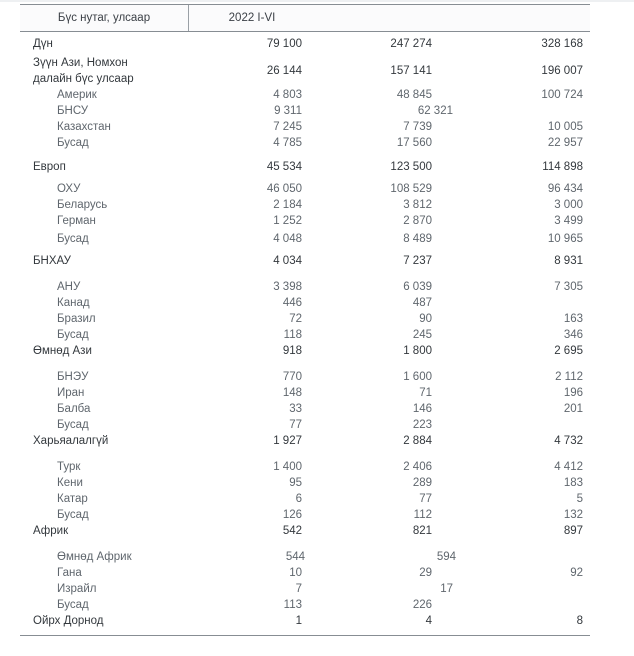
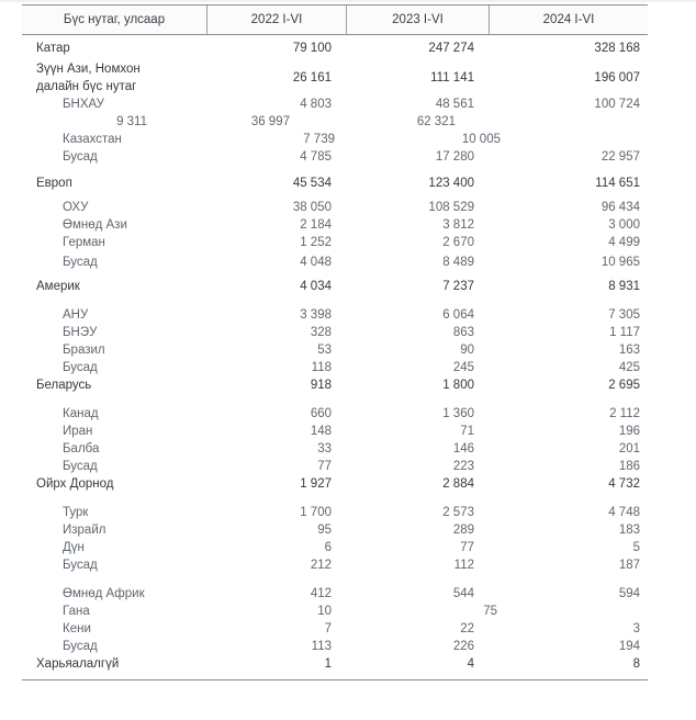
  Бүс нутаг, улсаар
  2022 I-VI
+ 2023 I-VI
+ 2024 I-VI
- Дүн
+ Катар
  79 100
  247 274
  328 168
- Зүүн Ази, Номхон далайн бүс улсаар
+ Зүүн Ази, Номхон далайн бүс нутаг
- 26 144
+ 26 161
- 157 141
+ 111 141
  196 007
- Америк
+ БНХАУ
  4 803
- 48 845
+ 48 561
  100 724
- БНСУ
  9 311
+ 36 997
  62 321
  Казахстан
- 7 245
  7 739
  10 005
  Бусад
  4 785
- 17 560
+ 17 280
  22 957
  Европ
  45 534
- 123 500
+ 123 400
- 114 898
+ 114 651
  ОХУ
- 46 050
+ 38 050
  108 529
  96 434
- Беларусь
+ Өмнөд Ази
  2 184
  3 812
  3 000
  Герман
  1 252
- 2 870
+ 2 670
- 3 499
+ 4 499
  Бусад
  4 048
  8 489
  10 965
- БНХАУ
+ Америк
  4 034
  7 237
  8 931
  АНУ
  3 398
- 6 039
+ 6 064
  7 305
- Канад
+ БНЭУ
- 446
+ 328
- 487
+ 863
+ 1 117
  Бразил
- 72
+ 53
  90
  163
  Бусад
  118
  245
- 346
+ 425
- Өмнөд Ази
+ Беларусь
  918
  1 800
  2 695
- БНЭУ
+ Канад
- 770
+ 660
- 1 600
+ 1 360
  2 112
  Иран
  148
  71
  196
  Балба
  33
  146
  201
  Бусад
  77
  223
+ 186
- Харьяалалгүй
+ Ойрх Дорнод
  1 927
  2 884
  4 732
  Турк
- 1 400
+ 1 700
- 2 406
+ 2 573
- 4 412
+ 4 748
- Кени
+ Израйл
  95
  289
  183
- Катар
+ Дүн
  6
  77
  5
  Бусад
- 126
+ 212
  112
- 132
+ 187
- Африк
- 542
- 821
- 897
  Өмнөд Африк
+ 412
  544
  594
  Гана
  10
- 29
- 92
+ 75
- Израйл
+ Кени
  7
+ 22
- 17
+ 3
  Бусад
  113
  226
+ 194
- Ойрх Дорнод
+ Харьяалалгүй
  1
  4
  8
